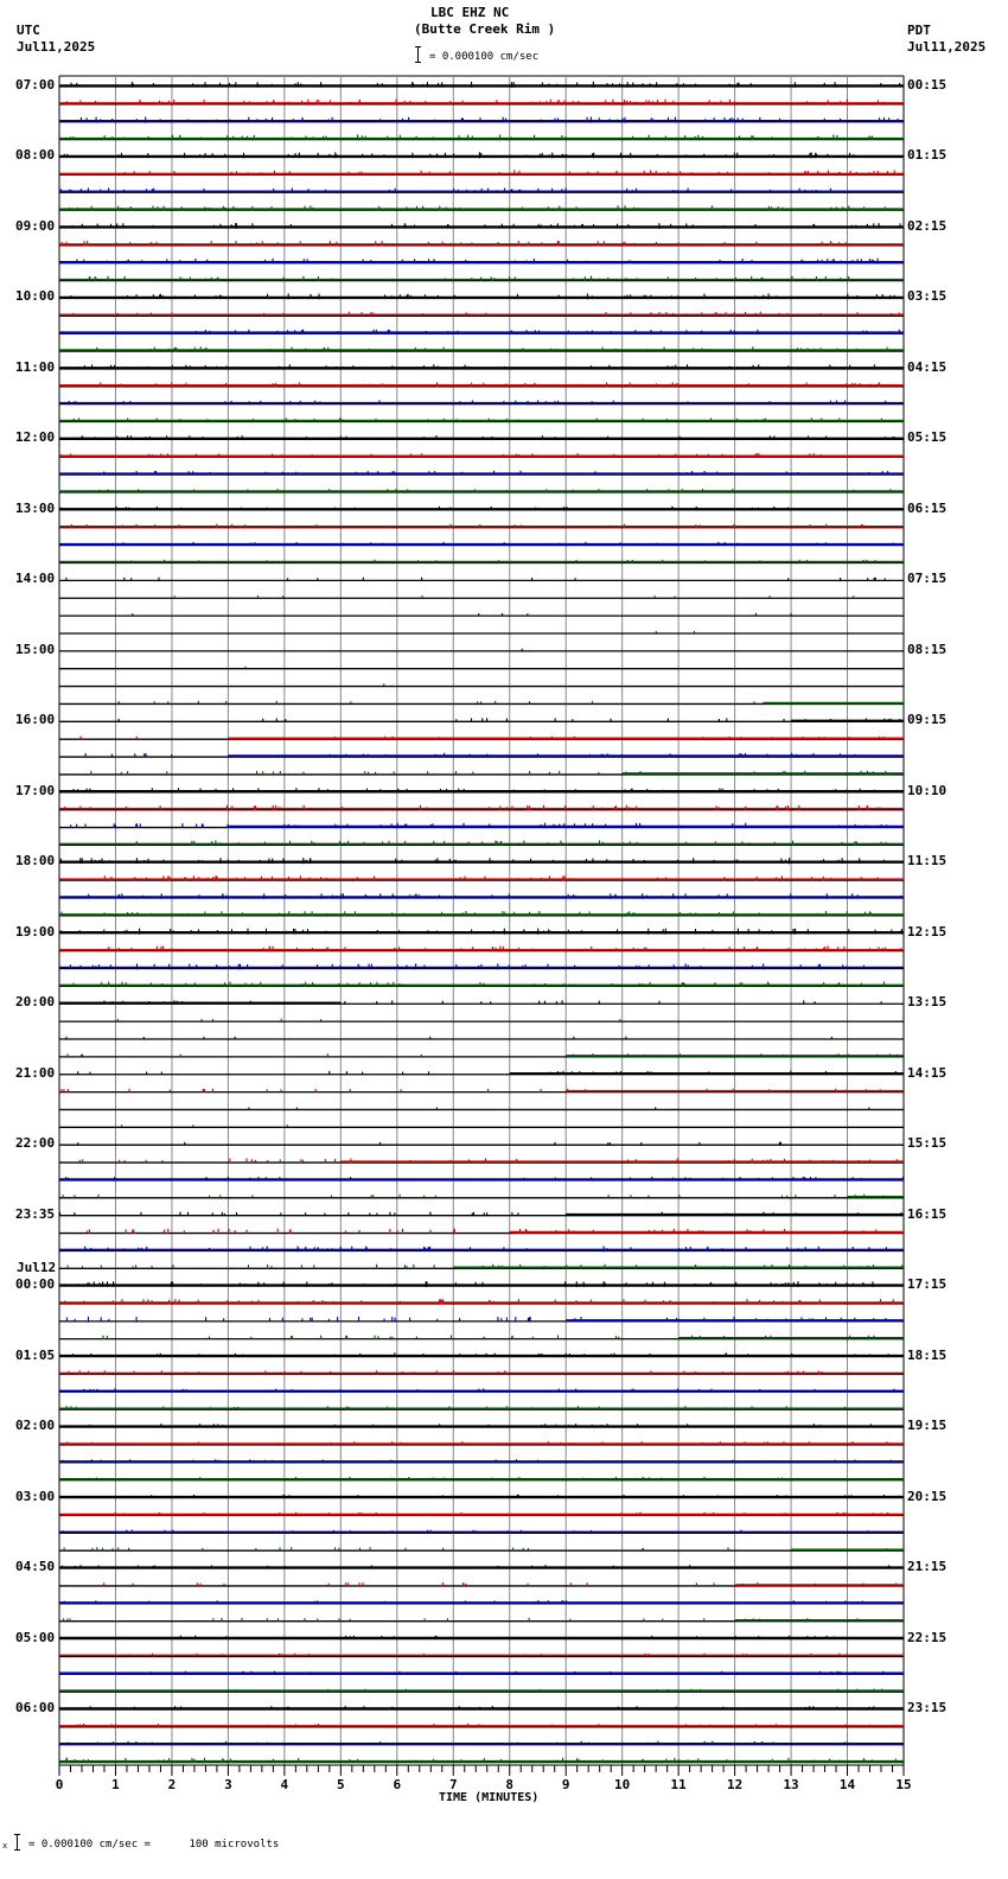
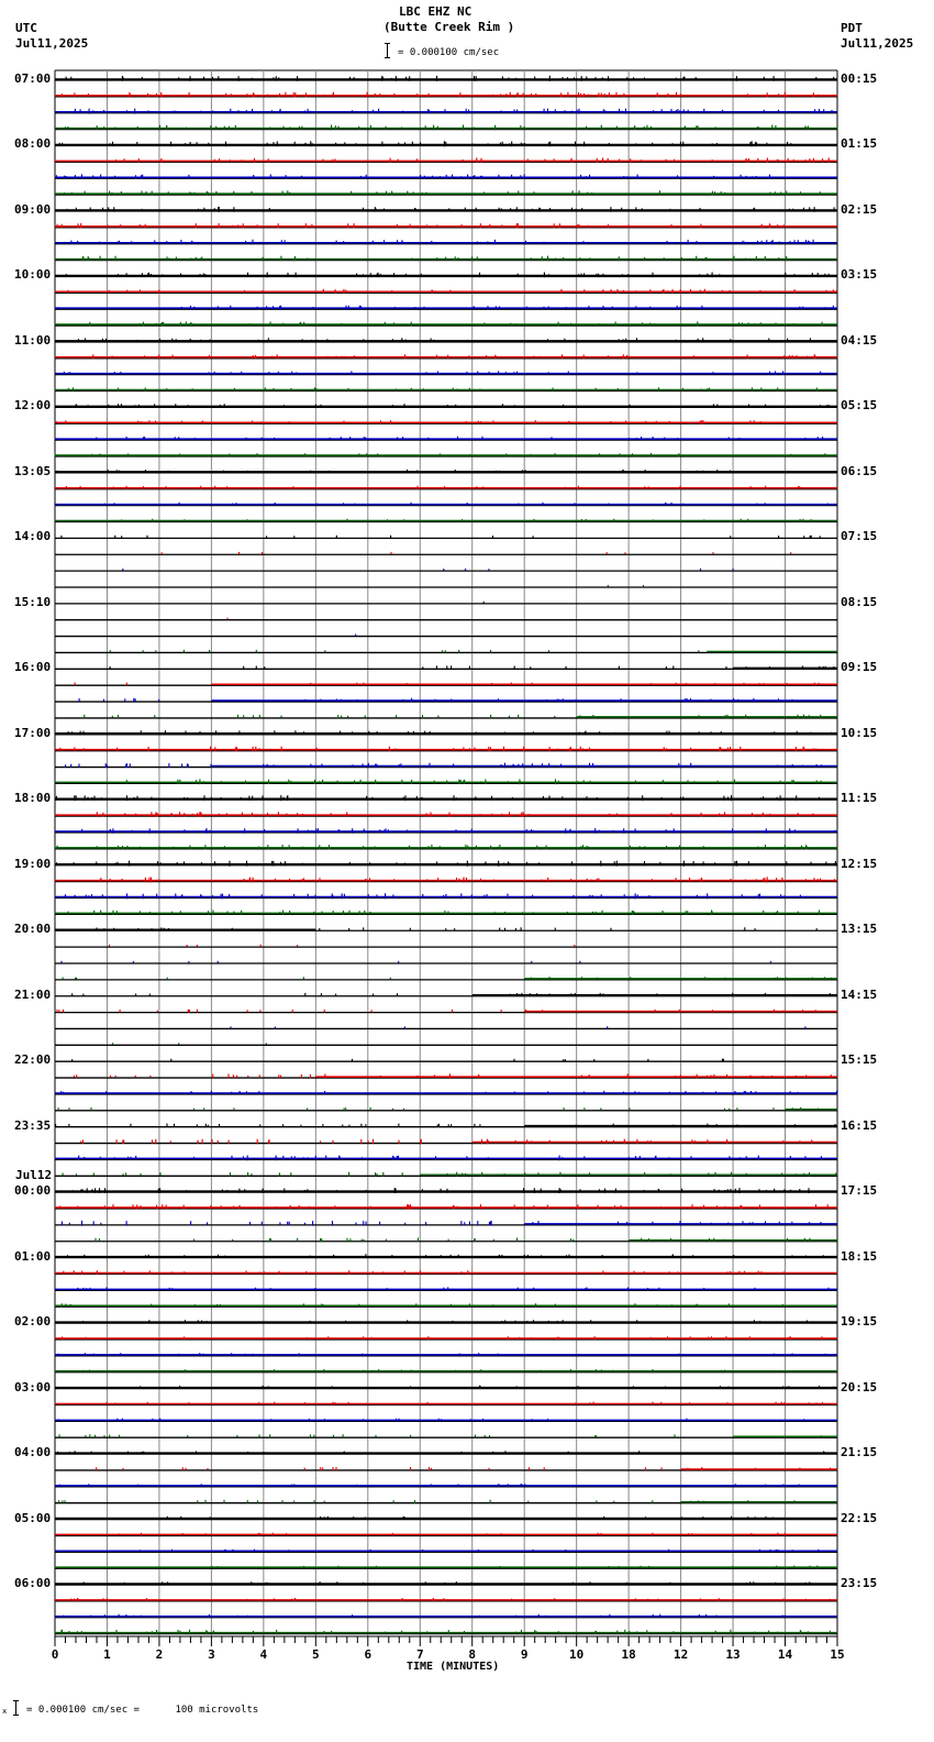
  LBC EHZ NC
  (Butte Creek Rim )
  = 0.000100 cm/sec
  UTC
  Jul11,2025
  PDT
  Jul11,2025
  0
  1
  2
  3
  4
  5
  6
  7
  8
  9
  10
- 11
+ 18
  12
  13
  14
  15
  07:00
  08:00
  09:00
  10:00
  11:00
  12:00
- 13:00
+ 13:05
  14:00
- 15:00
+ 15:10
  16:00
  17:00
  18:00
  19:00
  20:00
  21:00
  22:00
  23:35
  Jul12
  00:00
- 01:05
+ 01:00
  02:00
  03:00
- 04:50
+ 04:00
  05:00
  06:00
  00:15
  01:15
  02:15
  03:15
  04:15
  05:15
  06:15
  07:15
  08:15
  09:15
- 10:10
+ 10:15
  11:15
  12:15
  13:15
  14:15
  15:15
  16:15
  17:15
  18:15
  19:15
  20:15
  21:15
  22:15
  23:15
  TIME (MINUTES)
  x
  = 0.000100 cm/sec = 100 microvolts
